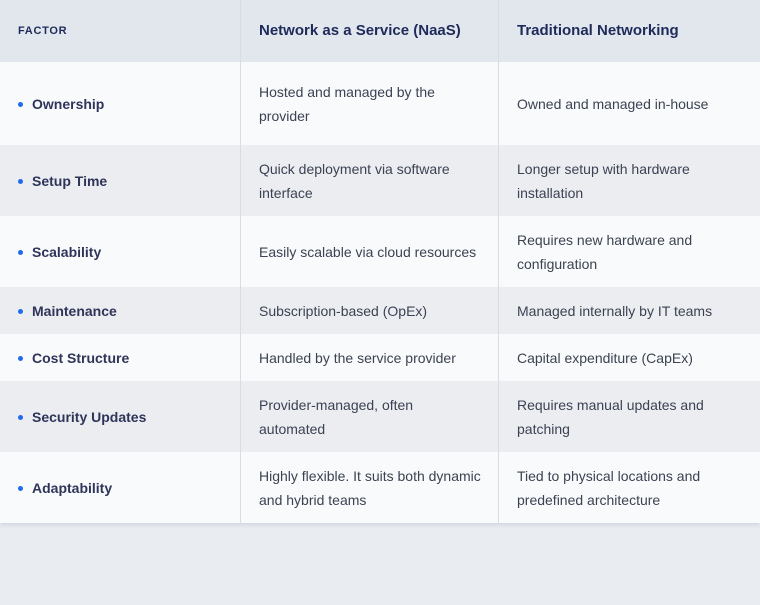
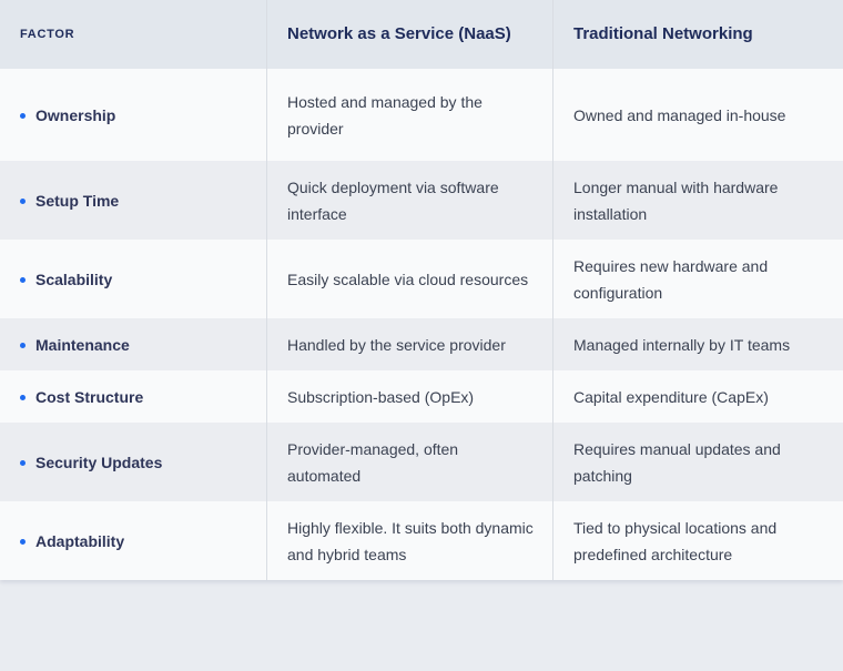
  FACTOR
  Network as a Service (NaaS)
  Traditional Networking
  Ownership
  Hosted and managed by the provider
  Owned and managed in-house
  Setup Time
  Quick deployment via software interface
- Longer setup with hardware installation
+ Longer manual with hardware installation
  Scalability
  Easily scalable via cloud resources
  Requires new hardware and configuration
  Maintenance
- Subscription-based (OpEx)
+ Handled by the service provider
  Managed internally by IT teams
  Cost Structure
- Handled by the service provider
+ Subscription-based (OpEx)
  Capital expenditure (CapEx)
  Security Updates
  Provider-managed, often automated
  Requires manual updates and patching
  Adaptability
  Highly flexible. It suits both dynamic and hybrid teams
  Tied to physical locations and predefined architecture
